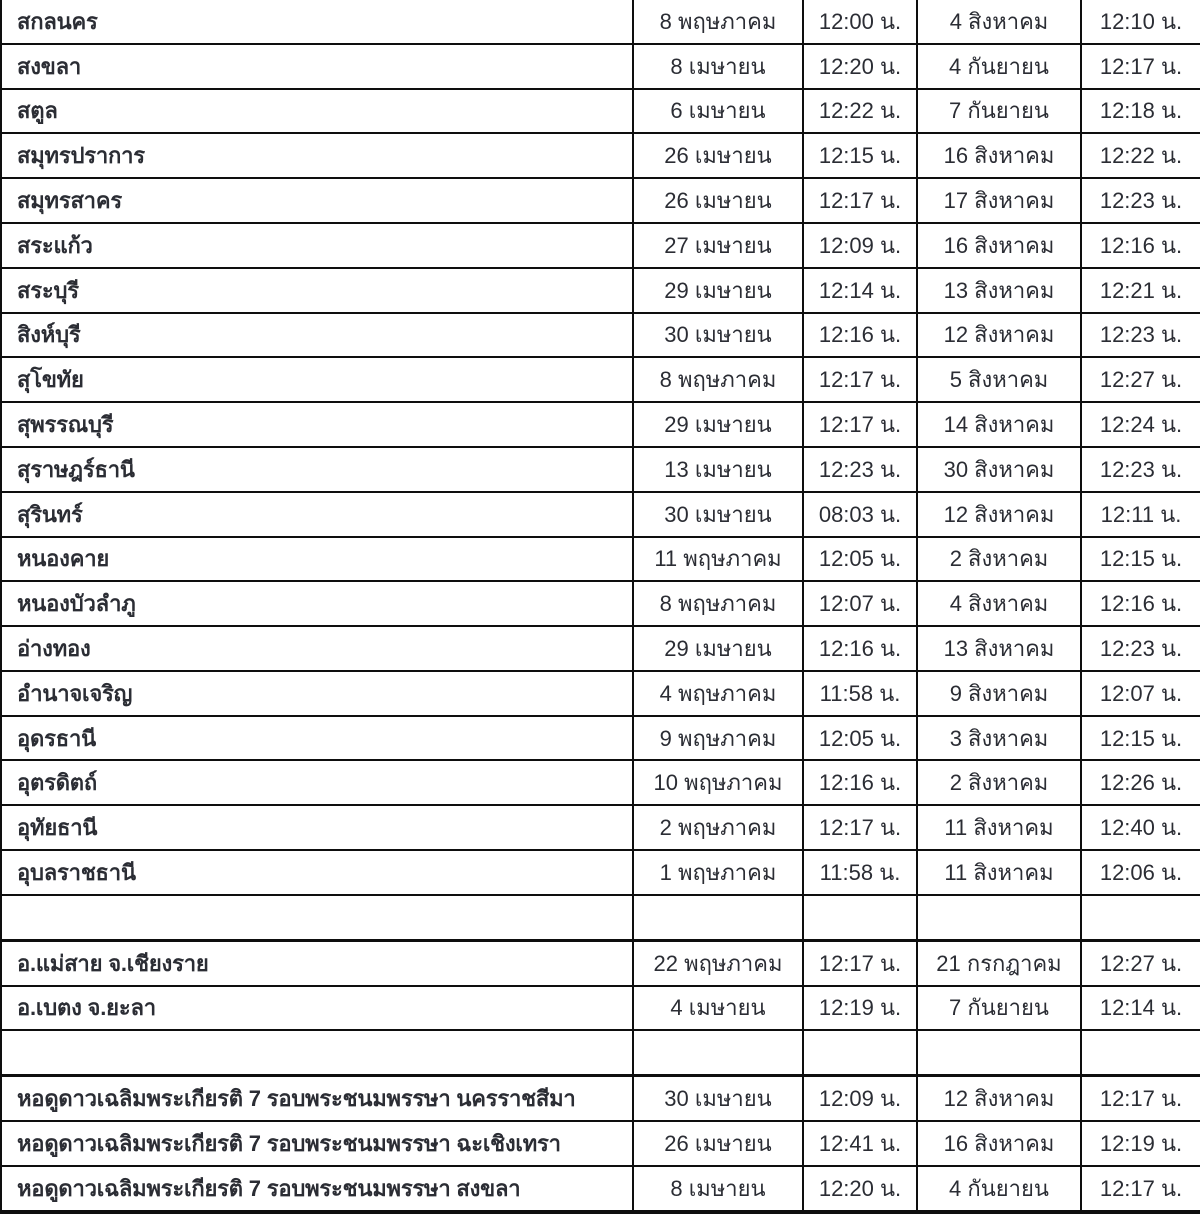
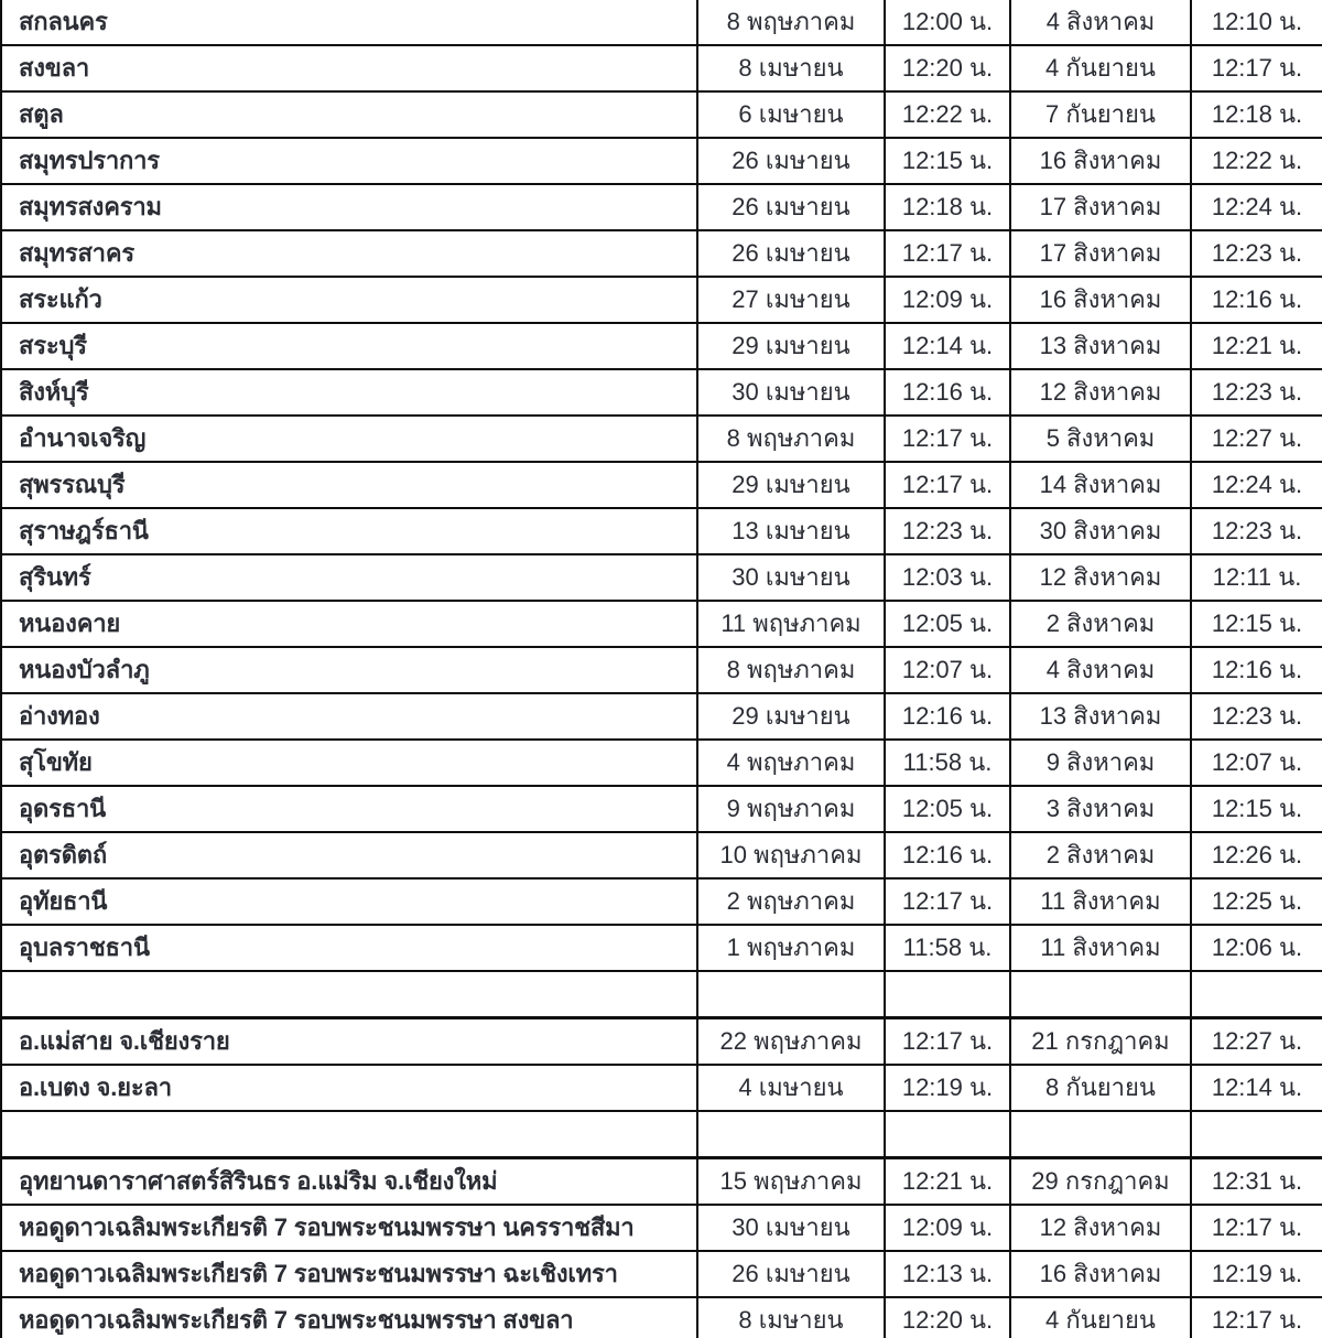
  สกลนคร	8 พฤษภาคม	12:00 น.	4 สิงหาคม	12:10 น.
  สงขลา	8 เมษายน	12:20 น.	4 กันยายน	12:17 น.
  สตูล	6 เมษายน	12:22 น.	7 กันยายน	12:18 น.
  สมุทรปราการ	26 เมษายน	12:15 น.	16 สิงหาคม	12:22 น.
+ สมุทรสงคราม	26 เมษายน	12:18 น.	17 สิงหาคม	12:24 น.
  สมุทรสาคร	26 เมษายน	12:17 น.	17 สิงหาคม	12:23 น.
  สระแก้ว	27 เมษายน	12:09 น.	16 สิงหาคม	12:16 น.
  สระบุรี	29 เมษายน	12:14 น.	13 สิงหาคม	12:21 น.
  สิงห์บุรี	30 เมษายน	12:16 น.	12 สิงหาคม	12:23 น.
- สุโขทัย	8 พฤษภาคม	12:17 น.	5 สิงหาคม	12:27 น.
+ อำนาจเจริญ	8 พฤษภาคม	12:17 น.	5 สิงหาคม	12:27 น.
  สุพรรณบุรี	29 เมษายน	12:17 น.	14 สิงหาคม	12:24 น.
  สุราษฎร์ธานี	13 เมษายน	12:23 น.	30 สิงหาคม	12:23 น.
- สุรินทร์	30 เมษายน	08:03 น.	12 สิงหาคม	12:11 น.
+ สุรินทร์	30 เมษายน	12:03 น.	12 สิงหาคม	12:11 น.
  หนองคาย	11 พฤษภาคม	12:05 น.	2 สิงหาคม	12:15 น.
  หนองบัวลำภู	8 พฤษภาคม	12:07 น.	4 สิงหาคม	12:16 น.
  อ่างทอง	29 เมษายน	12:16 น.	13 สิงหาคม	12:23 น.
- อำนาจเจริญ	4 พฤษภาคม	11:58 น.	9 สิงหาคม	12:07 น.
+ สุโขทัย	4 พฤษภาคม	11:58 น.	9 สิงหาคม	12:07 น.
  อุดรธานี	9 พฤษภาคม	12:05 น.	3 สิงหาคม	12:15 น.
  อุตรดิตถ์	10 พฤษภาคม	12:16 น.	2 สิงหาคม	12:26 น.
- อุทัยธานี	2 พฤษภาคม	12:17 น.	11 สิงหาคม	12:40 น.
+ อุทัยธานี	2 พฤษภาคม	12:17 น.	11 สิงหาคม	12:25 น.
  อุบลราชธานี	1 พฤษภาคม	11:58 น.	11 สิงหาคม	12:06 น.
  อ.แม่สาย จ.เชียงราย	22 พฤษภาคม	12:17 น.	21 กรกฎาคม	12:27 น.
- อ.เบตง จ.ยะลา	4 เมษายน	12:19 น.	7 กันยายน	12:14 น.
+ อ.เบตง จ.ยะลา	4 เมษายน	12:19 น.	8 กันยายน	12:14 น.
+ อุทยานดาราศาสตร์สิรินธร อ.แม่ริม จ.เชียงใหม่	15 พฤษภาคม	12:21 น.	29 กรกฎาคม	12:31 น.
  หอดูดาวเฉลิมพระเกียรติ 7 รอบพระชนมพรรษา นครราชสีมา	30 เมษายน	12:09 น.	12 สิงหาคม	12:17 น.
- หอดูดาวเฉลิมพระเกียรติ 7 รอบพระชนมพรรษา ฉะเชิงเทรา	26 เมษายน	12:41 น.	16 สิงหาคม	12:19 น.
+ หอดูดาวเฉลิมพระเกียรติ 7 รอบพระชนมพรรษา ฉะเชิงเทรา	26 เมษายน	12:13 น.	16 สิงหาคม	12:19 น.
  หอดูดาวเฉลิมพระเกียรติ 7 รอบพระชนมพรรษา สงขลา	8 เมษายน	12:20 น.	4 กันยายน	12:17 น.
